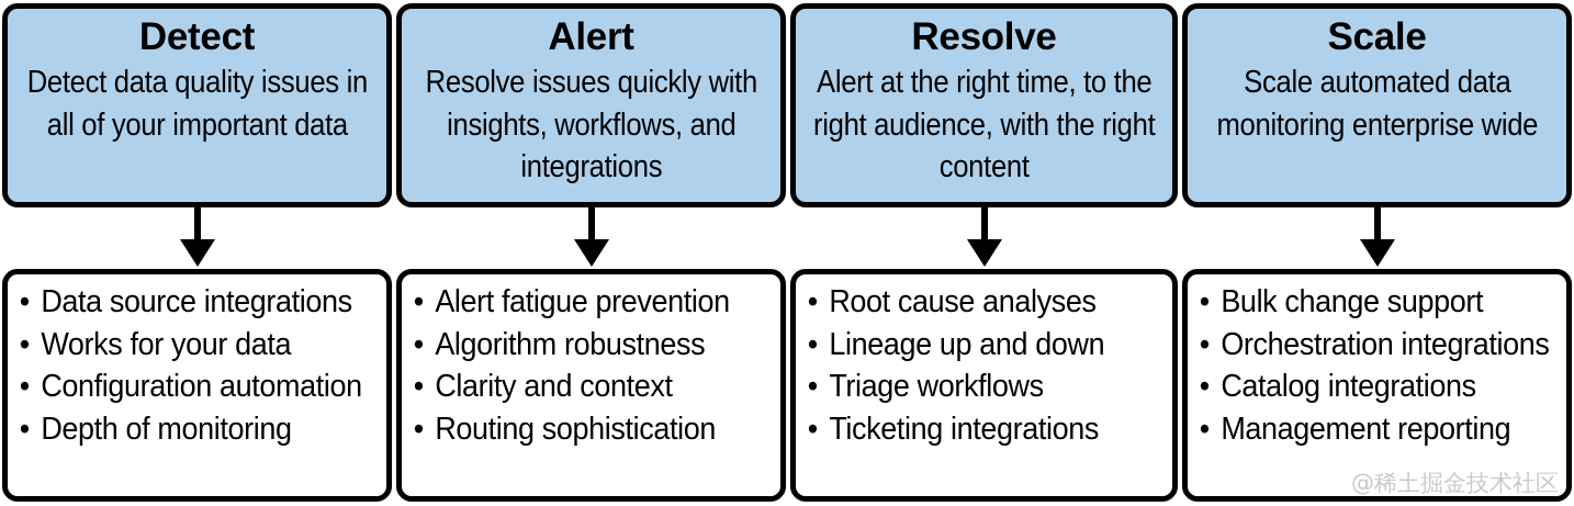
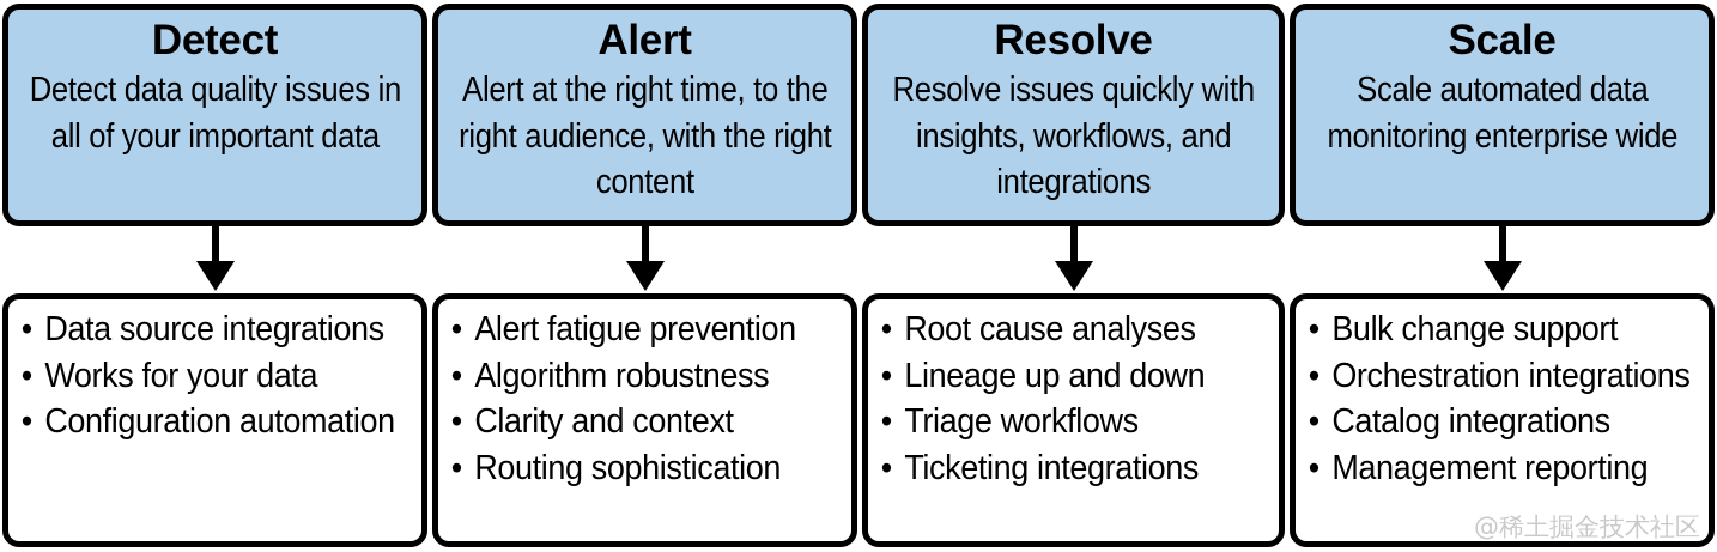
  Detect
  Detect data quality issues in all of your important data
  Data source integrations
  Works for your data
  Configuration automation
- Depth of monitoring
  Alert
- Resolve issues quickly with insights, workflows, and integrations
+ Alert at the right time, to the right audience, with the right content
  Alert fatigue prevention
  Algorithm robustness
  Clarity and context
  Routing sophistication
  Resolve
- Alert at the right time, to the right audience, with the right content
+ Resolve issues quickly with insights, workflows, and integrations
  Root cause analyses
  Lineage up and down
  Triage workflows
  Ticketing integrations
  Scale
  Scale automated data monitoring enterprise wide
  Bulk change support
  Orchestration integrations
  Catalog integrations
  Management reporting
  @稀土掘金技术社区
